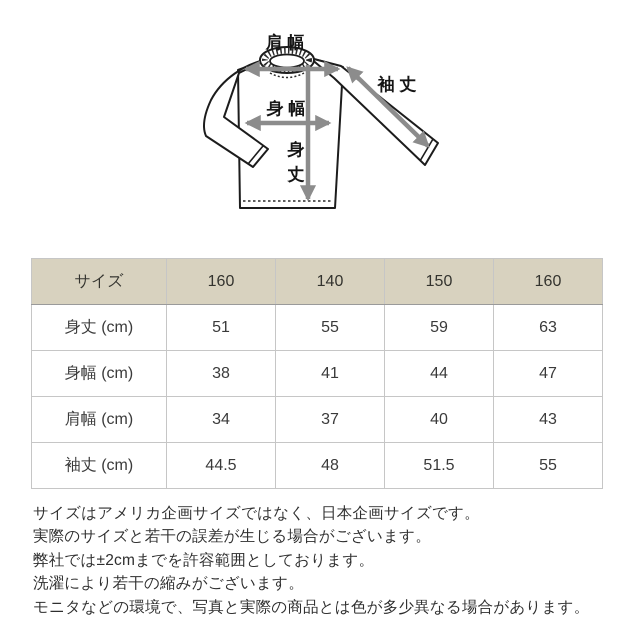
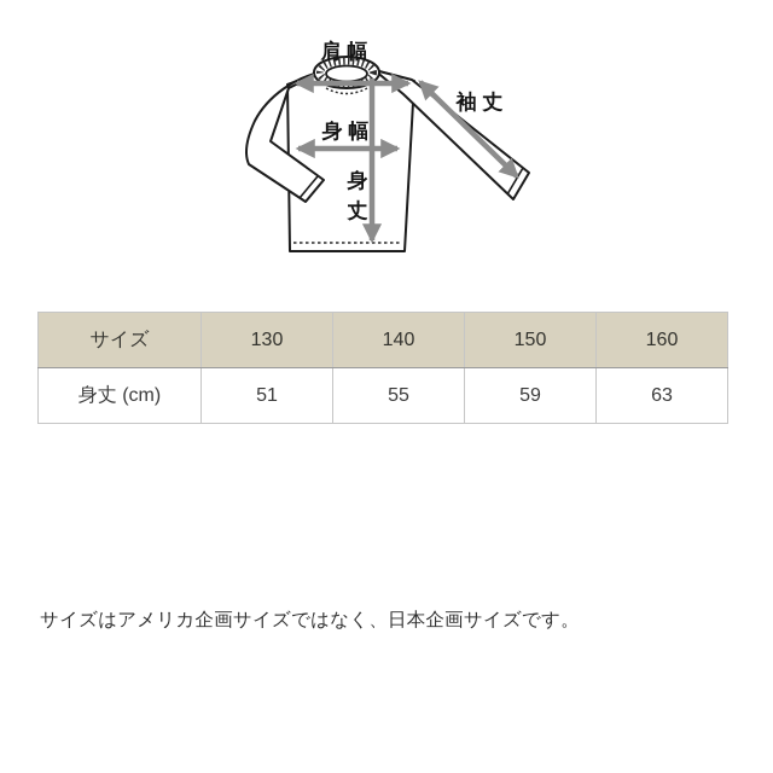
  肩 幅
  袖 丈
  身 幅
  身
  丈
- サイズ	160	140	150	160
+ サイズ	130	140	150	160
  身丈 (cm)	51	55	59	63
- 身幅 (cm)	38	41	44	47
- 肩幅 (cm)	34	37	40	43
- 袖丈 (cm)	44.5	48	51.5	55
  サイズはアメリカ企画サイズではなく、日本企画サイズです。
- 実際のサイズと若干の誤差が生じる場合がございます。
- 弊社では±2cmまでを許容範囲としております。
- 洗濯により若干の縮みがございます。
- モニタなどの環境で、写真と実際の商品とは色が多少異なる場合があります。
